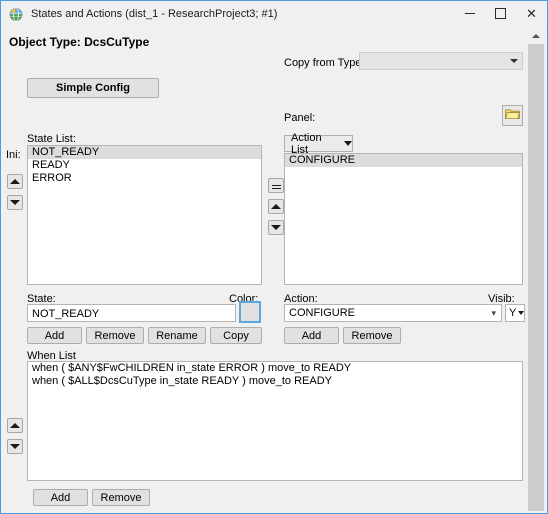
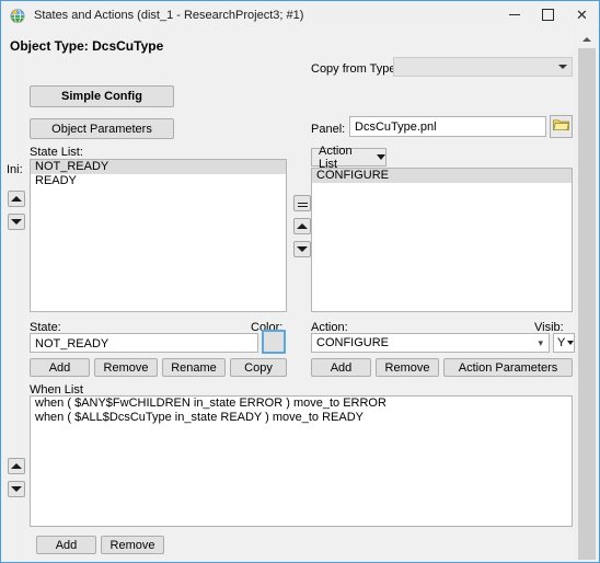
  States and Actions (dist_1 - ResearchProject3; #1)
  ✕
  Object Type: DcsCuType
  Simple Config
+ Object Parameters
  State List:
  Ini:
  NOT_READY
  READY
- ERROR
  State:
  Color:
  NOT_READY
  Add
  Remove
  Rename
  Copy
  Copy from Typ
  Panel:
+ DcsCuType.pnl
  Action List
  CONFIGURE
  Action:
  Visib:
  CONFIGURE
  ▾
  Y
  Add
  Remove
+ Action Parameters
  When List
- when ( $ANY$FwCHILDREN in_state ERROR ) move_to READY
+ when ( $ANY$FwCHILDREN in_state ERROR ) move_to ERROR
  when ( $ALL$DcsCuType in_state READY ) move_to READY
  Add
  Remove
